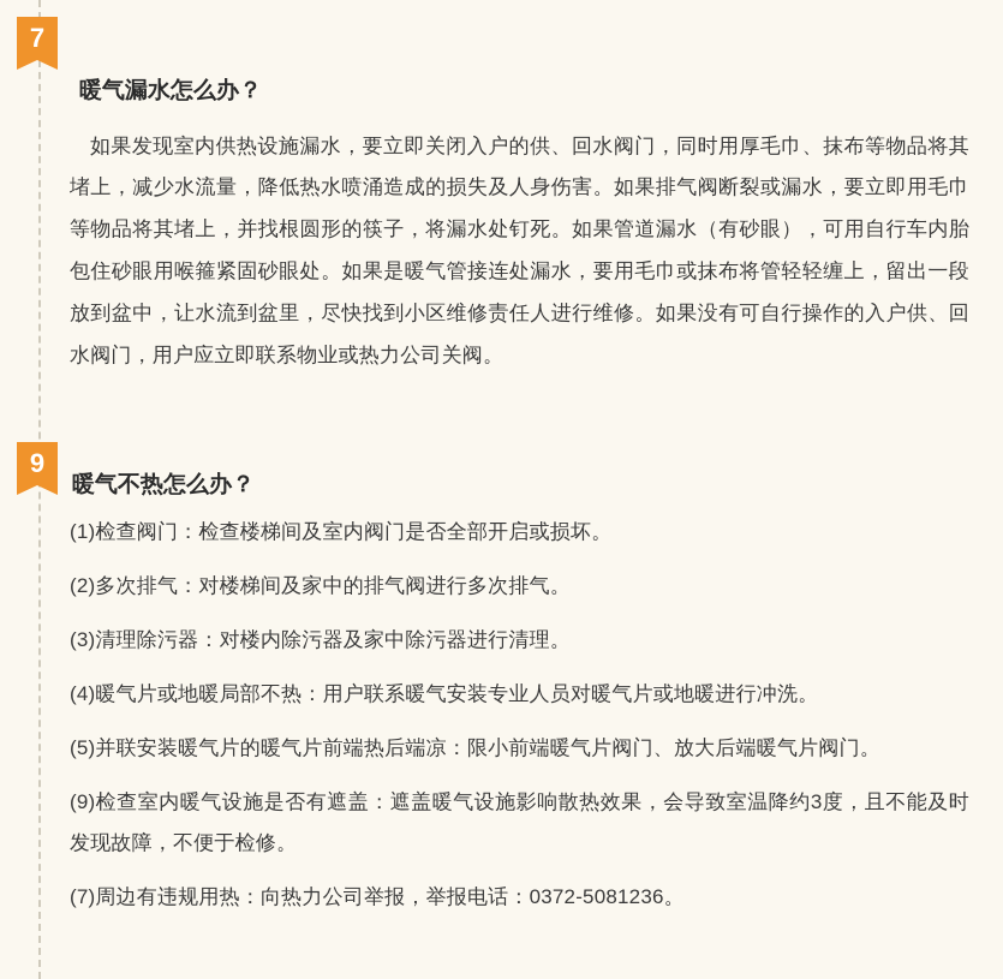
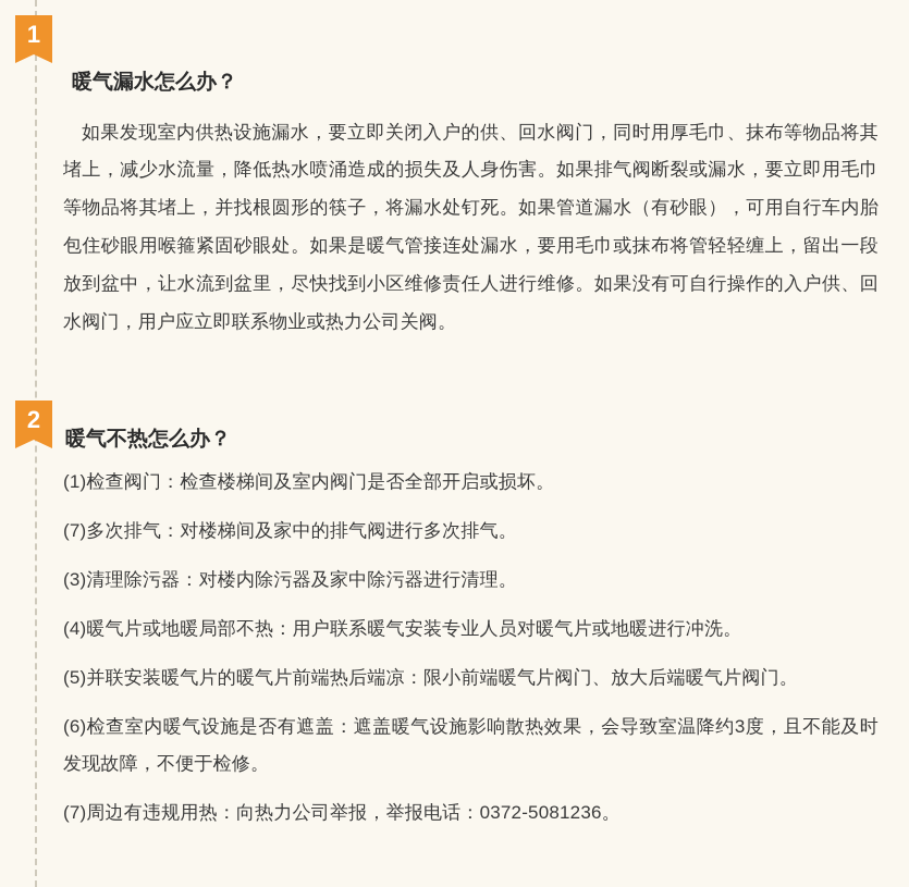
- 7
+ 1
  暖气漏水怎么办？
  如果发现室内供热设施漏水，要立即关闭入户的供、回水阀门，同时用厚毛巾、抹布等物品将其堵上，减少水流量，降低热水喷涌造成的损失及人身伤害。如果排气阀断裂或漏水，要立即用毛巾等物品将其堵上，并找根圆形的筷子，将漏水处钉死。如果管道漏水（有砂眼），可用自行车内胎包住砂眼用喉箍紧固砂眼处。如果是暖气管接连处漏水，要用毛巾或抹布将管轻轻缠上，留出一段放到盆中，让水流到盆里，尽快找到小区维修责任人进行维修。如果没有可自行操作的入户供、回水阀门，用户应立即联系物业或热力公司关阀。
- 9
+ 2
  暖气不热怎么办？
  (1)检查阀门：检查楼梯间及室内阀门是否全部开启或损坏。
- (2)多次排气：对楼梯间及家中的排气阀进行多次排气。
+ (7)多次排气：对楼梯间及家中的排气阀进行多次排气。
  (3)清理除污器：对楼内除污器及家中除污器进行清理。
  (4)暖气片或地暖局部不热：用户联系暖气安装专业人员对暖气片或地暖进行冲洗。
  (5)并联安装暖气片的暖气片前端热后端凉：限小前端暖气片阀门、放大后端暖气片阀门。
- (9)检查室内暖气设施是否有遮盖：遮盖暖气设施影响散热效果，会导致室温降约3度，且不能及时发现故障，不便于检修。
+ (6)检查室内暖气设施是否有遮盖：遮盖暖气设施影响散热效果，会导致室温降约3度，且不能及时发现故障，不便于检修。
  (7)周边有违规用热：向热力公司举报，举报电话：0372-5081236。
